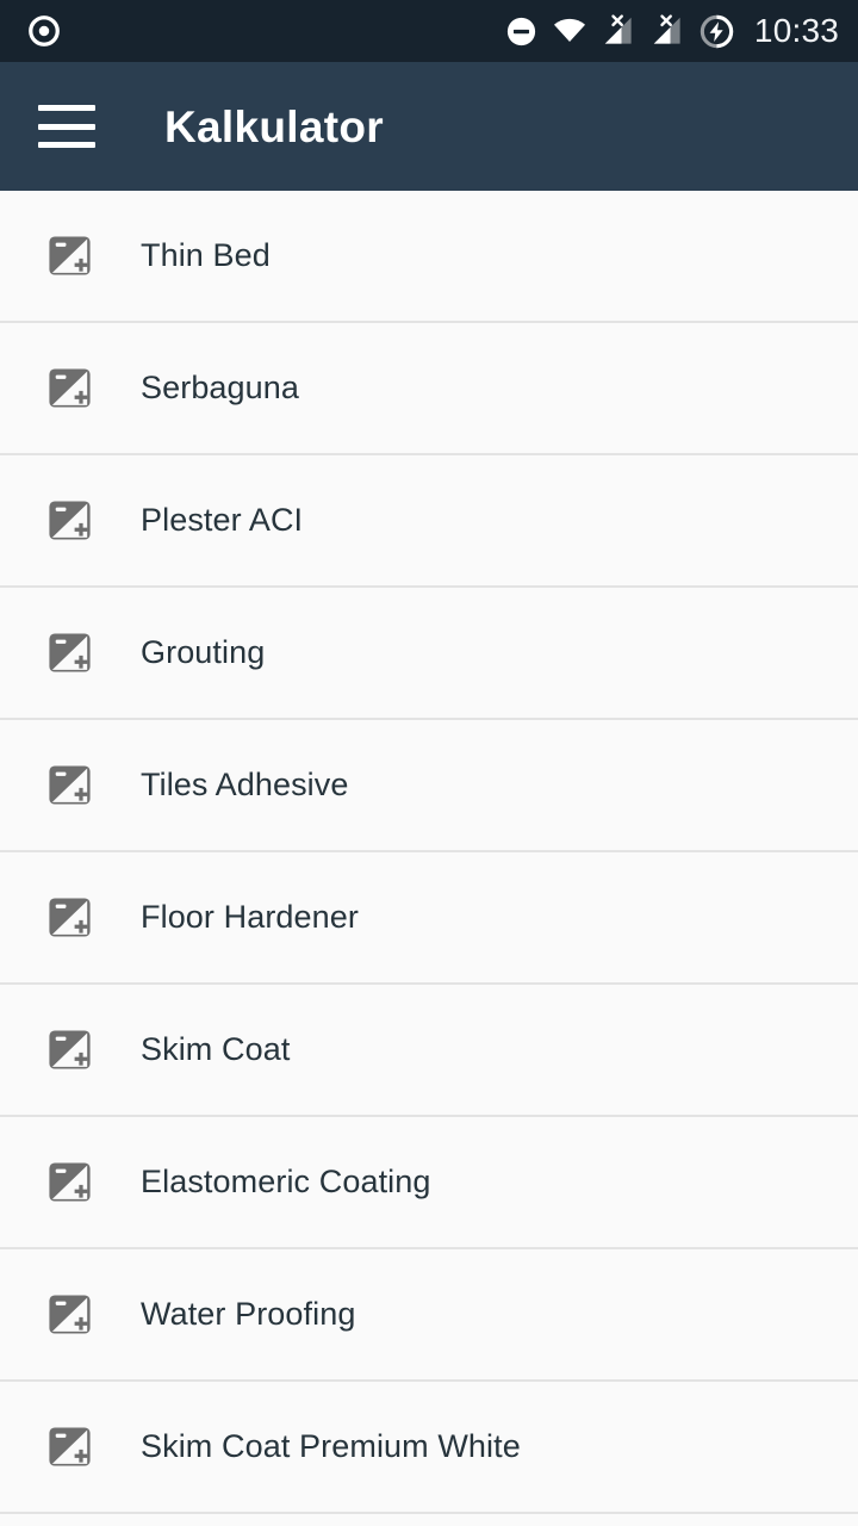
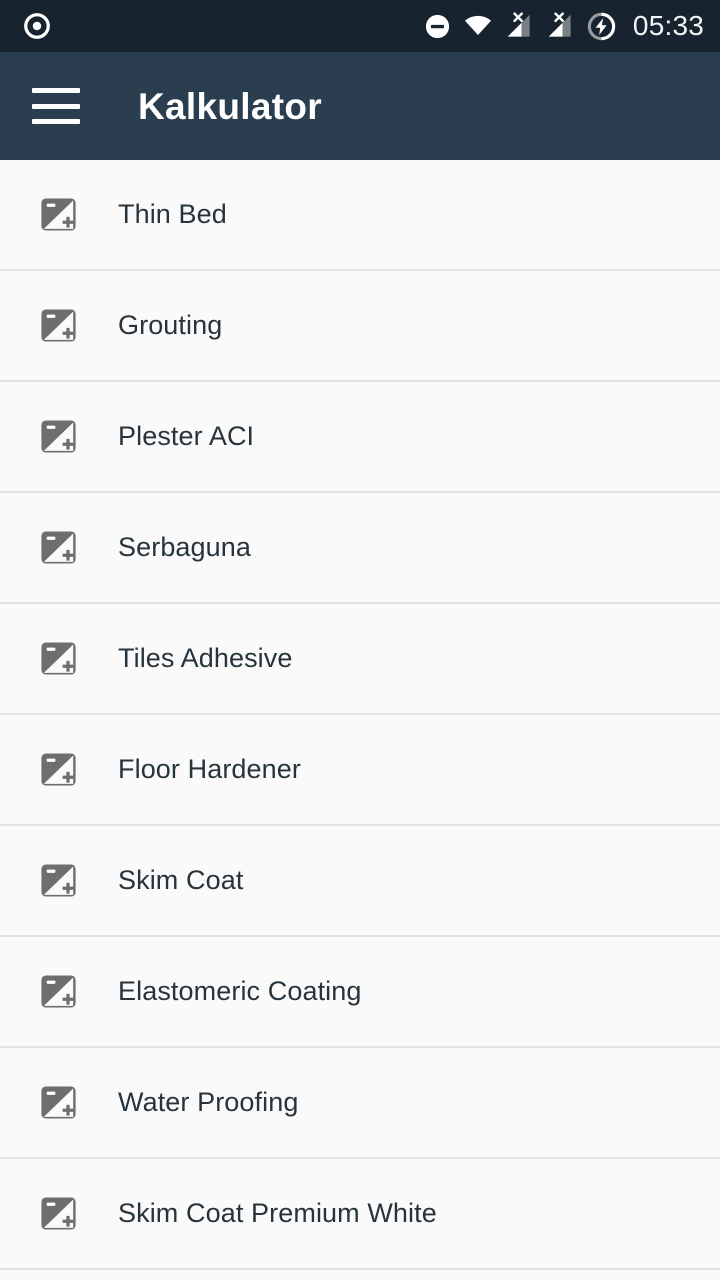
- 10:33
+ 05:33
  Kalkulator
  Thin Bed
- Serbaguna
+ Grouting
  Plester ACI
- Grouting
+ Serbaguna
  Tiles Adhesive
  Floor Hardener
  Skim Coat
  Elastomeric Coating
  Water Proofing
  Skim Coat Premium White
